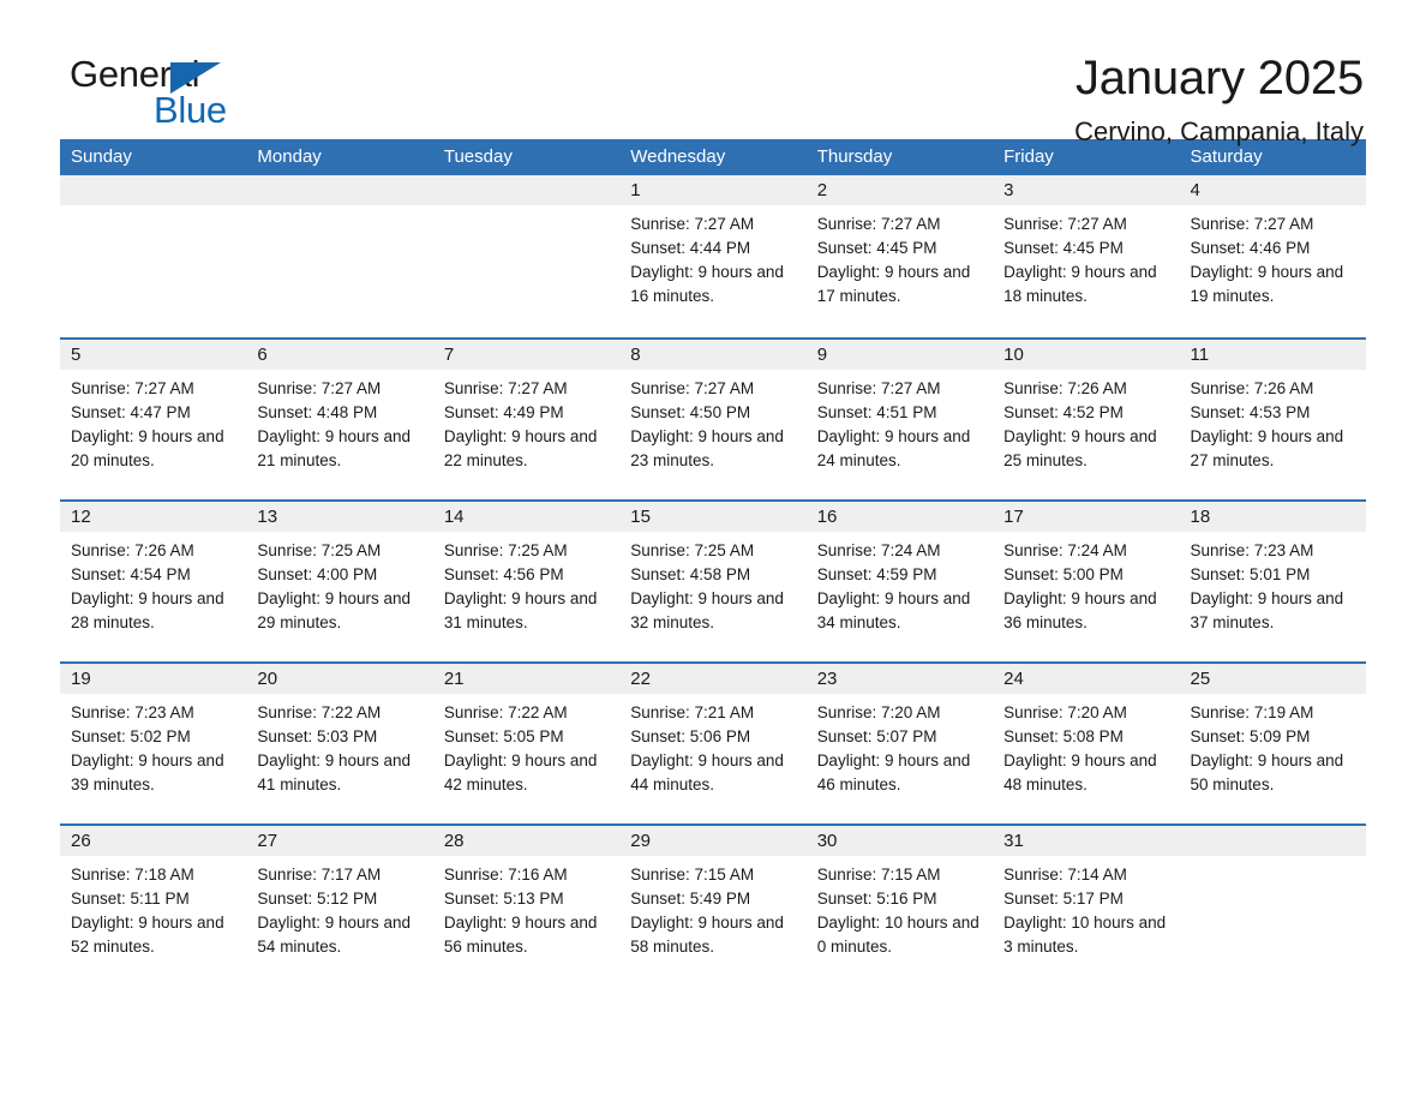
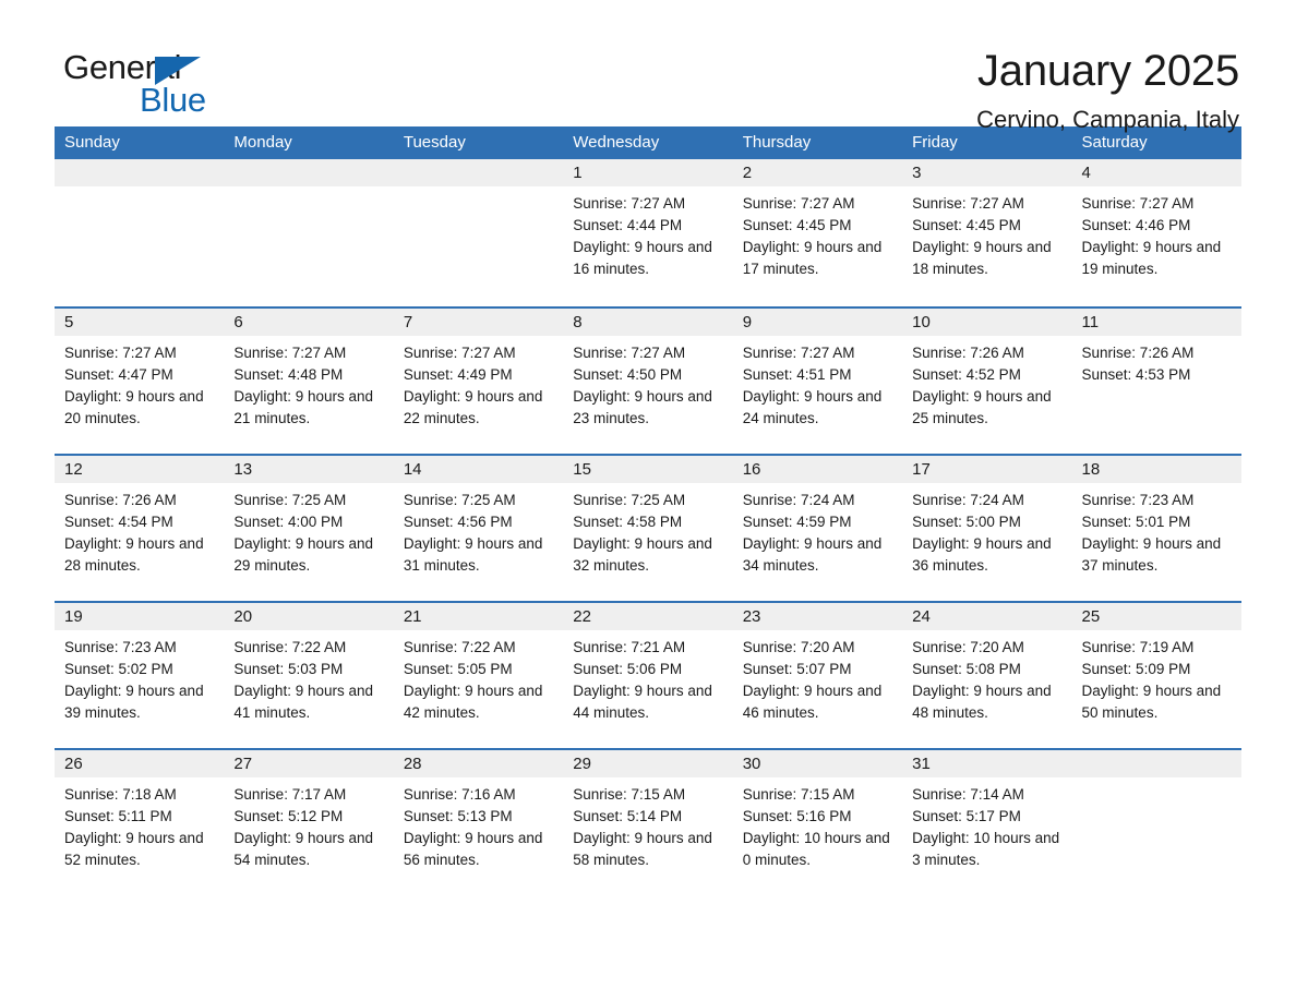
  General
  Blue
  January 2025
  Cervino, Campania, Italy
  Sunday
  Monday
  Tuesday
  Wednesday
  Thursday
  Friday
  Saturday
  1
  Sunrise: 7:27 AM
  Sunset: 4:44 PM
  Daylight: 9 hours and 16 minutes.
  2
  Sunrise: 7:27 AM
  Sunset: 4:45 PM
  Daylight: 9 hours and 17 minutes.
  3
  Sunrise: 7:27 AM
  Sunset: 4:45 PM
  Daylight: 9 hours and 18 minutes.
  4
  Sunrise: 7:27 AM
  Sunset: 4:46 PM
  Daylight: 9 hours and 19 minutes.
  5
  Sunrise: 7:27 AM
  Sunset: 4:47 PM
  Daylight: 9 hours and 20 minutes.
  6
  Sunrise: 7:27 AM
  Sunset: 4:48 PM
  Daylight: 9 hours and 21 minutes.
  7
  Sunrise: 7:27 AM
  Sunset: 4:49 PM
  Daylight: 9 hours and 22 minutes.
  8
  Sunrise: 7:27 AM
  Sunset: 4:50 PM
  Daylight: 9 hours and 23 minutes.
  9
  Sunrise: 7:27 AM
  Sunset: 4:51 PM
  Daylight: 9 hours and 24 minutes.
  10
  Sunrise: 7:26 AM
  Sunset: 4:52 PM
  Daylight: 9 hours and 25 minutes.
  11
  Sunrise: 7:26 AM
  Sunset: 4:53 PM
- Daylight: 9 hours and 27 minutes.
  12
  Sunrise: 7:26 AM
  Sunset: 4:54 PM
  Daylight: 9 hours and 28 minutes.
  13
  Sunrise: 7:25 AM
  Sunset: 4:00 PM
  Daylight: 9 hours and 29 minutes.
  14
  Sunrise: 7:25 AM
  Sunset: 4:56 PM
  Daylight: 9 hours and 31 minutes.
  15
  Sunrise: 7:25 AM
  Sunset: 4:58 PM
  Daylight: 9 hours and 32 minutes.
  16
  Sunrise: 7:24 AM
  Sunset: 4:59 PM
  Daylight: 9 hours and 34 minutes.
  17
  Sunrise: 7:24 AM
  Sunset: 5:00 PM
  Daylight: 9 hours and 36 minutes.
  18
  Sunrise: 7:23 AM
  Sunset: 5:01 PM
  Daylight: 9 hours and 37 minutes.
  19
  Sunrise: 7:23 AM
  Sunset: 5:02 PM
  Daylight: 9 hours and 39 minutes.
  20
  Sunrise: 7:22 AM
  Sunset: 5:03 PM
  Daylight: 9 hours and 41 minutes.
  21
  Sunrise: 7:22 AM
  Sunset: 5:05 PM
  Daylight: 9 hours and 42 minutes.
  22
  Sunrise: 7:21 AM
  Sunset: 5:06 PM
  Daylight: 9 hours and 44 minutes.
  23
  Sunrise: 7:20 AM
  Sunset: 5:07 PM
  Daylight: 9 hours and 46 minutes.
  24
  Sunrise: 7:20 AM
  Sunset: 5:08 PM
  Daylight: 9 hours and 48 minutes.
  25
  Sunrise: 7:19 AM
  Sunset: 5:09 PM
  Daylight: 9 hours and 50 minutes.
  26
  Sunrise: 7:18 AM
  Sunset: 5:11 PM
  Daylight: 9 hours and 52 minutes.
  27
  Sunrise: 7:17 AM
  Sunset: 5:12 PM
  Daylight: 9 hours and 54 minutes.
  28
  Sunrise: 7:16 AM
  Sunset: 5:13 PM
  Daylight: 9 hours and 56 minutes.
  29
  Sunrise: 7:15 AM
- Sunset: 5:49 PM
+ Sunset: 5:14 PM
  Daylight: 9 hours and 58 minutes.
  30
  Sunrise: 7:15 AM
  Sunset: 5:16 PM
  Daylight: 10 hours and 0 minutes.
  31
  Sunrise: 7:14 AM
  Sunset: 5:17 PM
  Daylight: 10 hours and 3 minutes.
